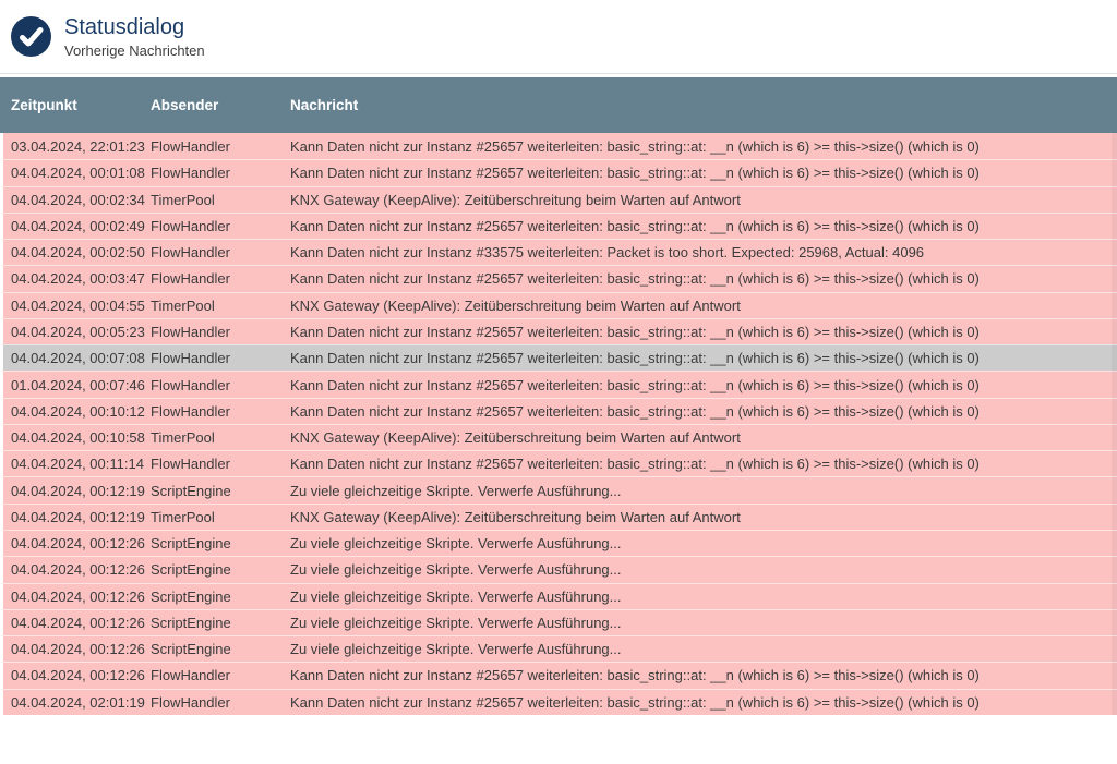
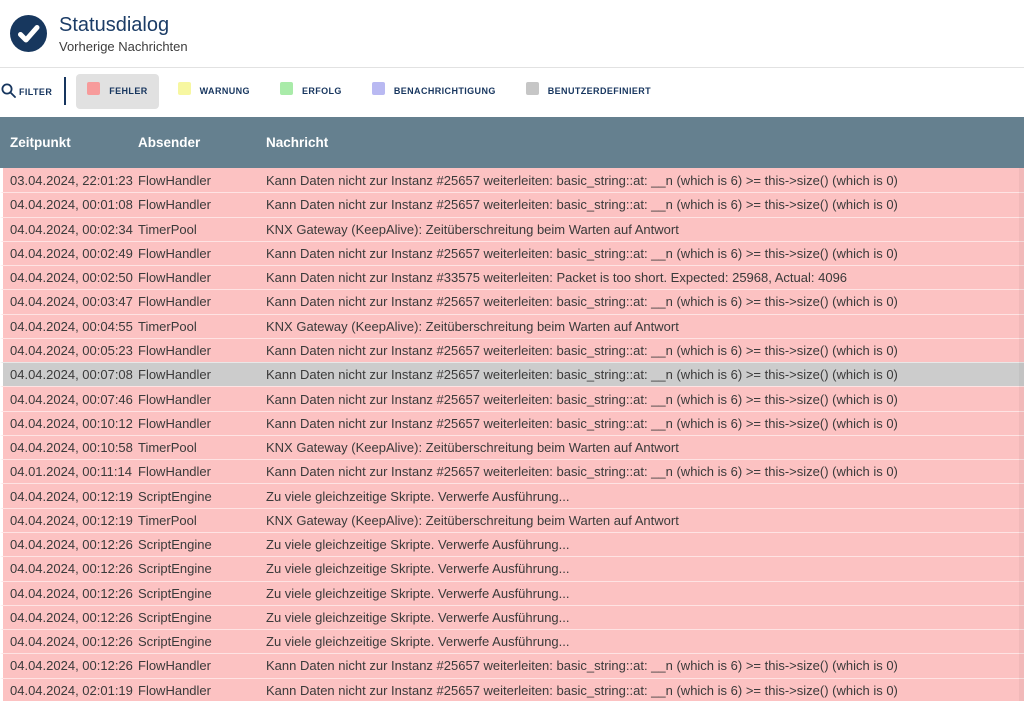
  Statusdialog
  Vorherige Nachrichten
+ FILTER
+ FEHLER
+ WARNUNG
+ ERFOLG
+ BENACHRICHTIGUNG
+ BENUTZERDEFINIERT
  Zeitpunkt
  Absender
  Nachricht
  03.04.2024, 22:01:23
  FlowHandler
  Kann Daten nicht zur Instanz #25657 weiterleiten: basic_string::at: __n (which is 6) >= this->size() (which is 0)
  04.04.2024, 00:01:08
  FlowHandler
  Kann Daten nicht zur Instanz #25657 weiterleiten: basic_string::at: __n (which is 6) >= this->size() (which is 0)
  04.04.2024, 00:02:34
  TimerPool
  KNX Gateway (KeepAlive): Zeitüberschreitung beim Warten auf Antwort
  04.04.2024, 00:02:49
  FlowHandler
  Kann Daten nicht zur Instanz #25657 weiterleiten: basic_string::at: __n (which is 6) >= this->size() (which is 0)
  04.04.2024, 00:02:50
  FlowHandler
  Kann Daten nicht zur Instanz #33575 weiterleiten: Packet is too short. Expected: 25968, Actual: 4096
  04.04.2024, 00:03:47
  FlowHandler
  Kann Daten nicht zur Instanz #25657 weiterleiten: basic_string::at: __n (which is 6) >= this->size() (which is 0)
  04.04.2024, 00:04:55
  TimerPool
  KNX Gateway (KeepAlive): Zeitüberschreitung beim Warten auf Antwort
  04.04.2024, 00:05:23
  FlowHandler
  Kann Daten nicht zur Instanz #25657 weiterleiten: basic_string::at: __n (which is 6) >= this->size() (which is 0)
  04.04.2024, 00:07:08
  FlowHandler
  Kann Daten nicht zur Instanz #25657 weiterleiten: basic_string::at: __n (which is 6) >= this->size() (which is 0)
- 01.04.2024, 00:07:46
+ 04.04.2024, 00:07:46
  FlowHandler
  Kann Daten nicht zur Instanz #25657 weiterleiten: basic_string::at: __n (which is 6) >= this->size() (which is 0)
  04.04.2024, 00:10:12
  FlowHandler
  Kann Daten nicht zur Instanz #25657 weiterleiten: basic_string::at: __n (which is 6) >= this->size() (which is 0)
  04.04.2024, 00:10:58
  TimerPool
  KNX Gateway (KeepAlive): Zeitüberschreitung beim Warten auf Antwort
- 04.04.2024, 00:11:14
+ 04.01.2024, 00:11:14
  FlowHandler
  Kann Daten nicht zur Instanz #25657 weiterleiten: basic_string::at: __n (which is 6) >= this->size() (which is 0)
  04.04.2024, 00:12:19
  ScriptEngine
  Zu viele gleichzeitige Skripte. Verwerfe Ausführung...
  04.04.2024, 00:12:19
  TimerPool
  KNX Gateway (KeepAlive): Zeitüberschreitung beim Warten auf Antwort
  04.04.2024, 00:12:26
  ScriptEngine
  Zu viele gleichzeitige Skripte. Verwerfe Ausführung...
  04.04.2024, 00:12:26
  ScriptEngine
  Zu viele gleichzeitige Skripte. Verwerfe Ausführung...
  04.04.2024, 00:12:26
  ScriptEngine
  Zu viele gleichzeitige Skripte. Verwerfe Ausführung...
  04.04.2024, 00:12:26
  ScriptEngine
  Zu viele gleichzeitige Skripte. Verwerfe Ausführung...
  04.04.2024, 00:12:26
  ScriptEngine
  Zu viele gleichzeitige Skripte. Verwerfe Ausführung...
  04.04.2024, 00:12:26
  FlowHandler
  Kann Daten nicht zur Instanz #25657 weiterleiten: basic_string::at: __n (which is 6) >= this->size() (which is 0)
  04.04.2024, 02:01:19
  FlowHandler
  Kann Daten nicht zur Instanz #25657 weiterleiten: basic_string::at: __n (which is 6) >= this->size() (which is 0)
